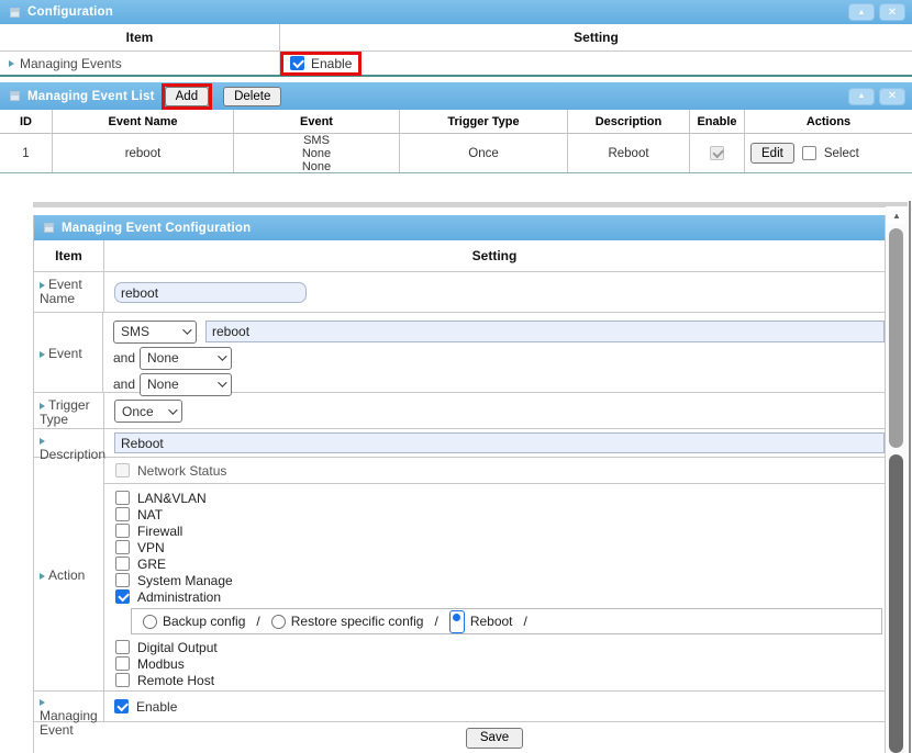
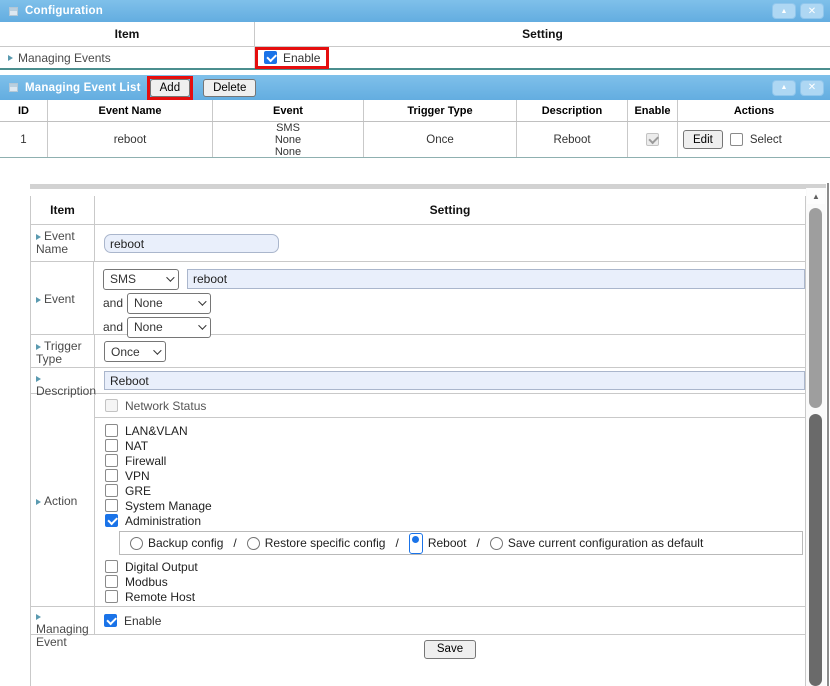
  Configuration
  ✕
  Item
  Setting
  Managing Events
  Enable
  Managing Event List
  Add
  Delete
  ✕
  ID
  Event Name
  Event
  Trigger Type
  Description
  Enable
  Actions
  1
  reboot
  SMS
  None
  None
  Once
  Reboot
  Edit
  Select
- Managing Event Configuration
  Item
  Setting
  Event Name
  reboot
  Event
  SMS
  reboot
  and
  None
  and
  None
  Trigger Type
  Once
  Description
  Reboot
  Action
  Network Status
  LAN&VLAN
  NAT
  Firewall
  VPN
  GRE
  System Manage
  Administration
  Backup config
  /
  Restore specific config
  /
  Reboot
  /
+ Save current configuration as default
  Digital Output
  Modbus
  Remote Host
  Managing Event
  Enable
  Save
  ▲
